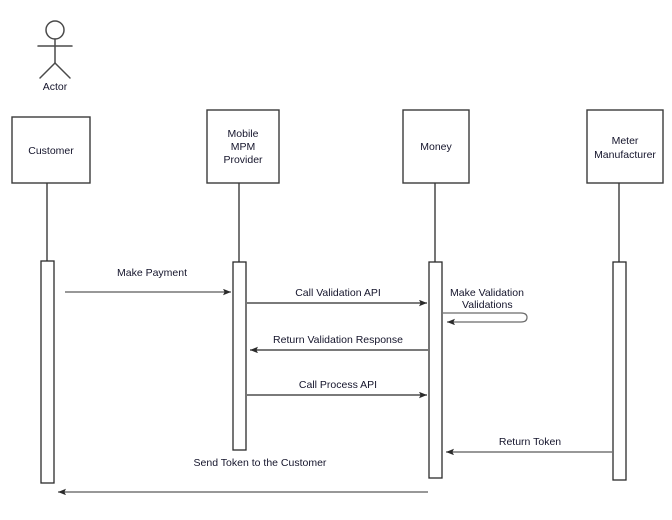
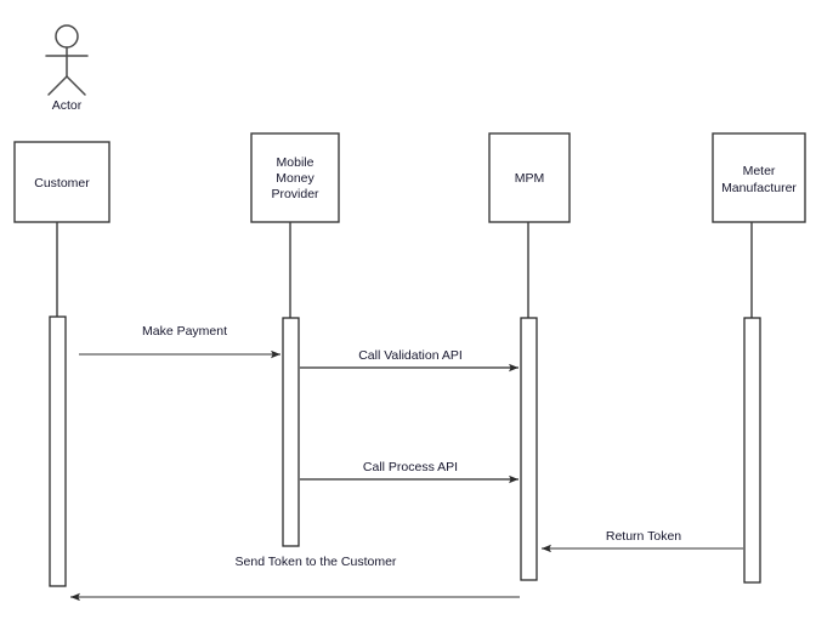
  Actor
  Customer
  Mobile
- MPM
+ Money
  Provider
- Money
+ MPM
  Meter
  Manufacturer
  Make Payment
  Call Validation API
- Make Validation
- Validations
- Return Validation Response
  Call Process API
  Return Token
  Send Token to the Customer
